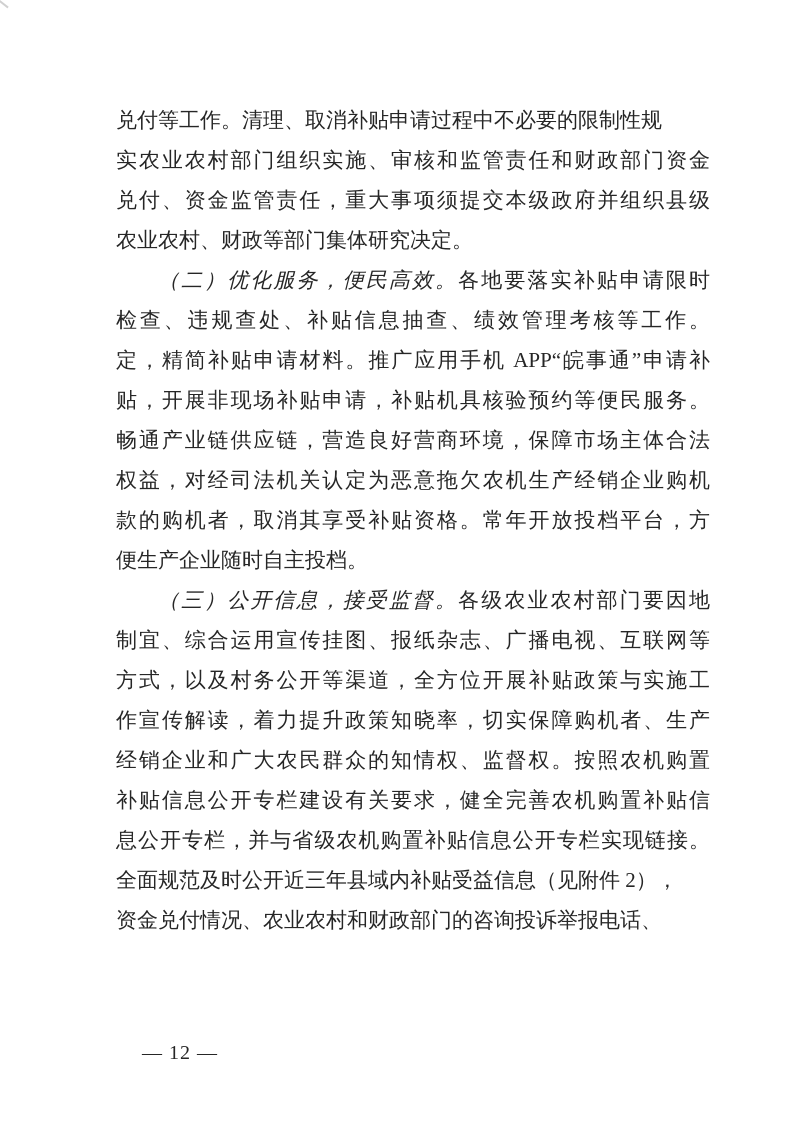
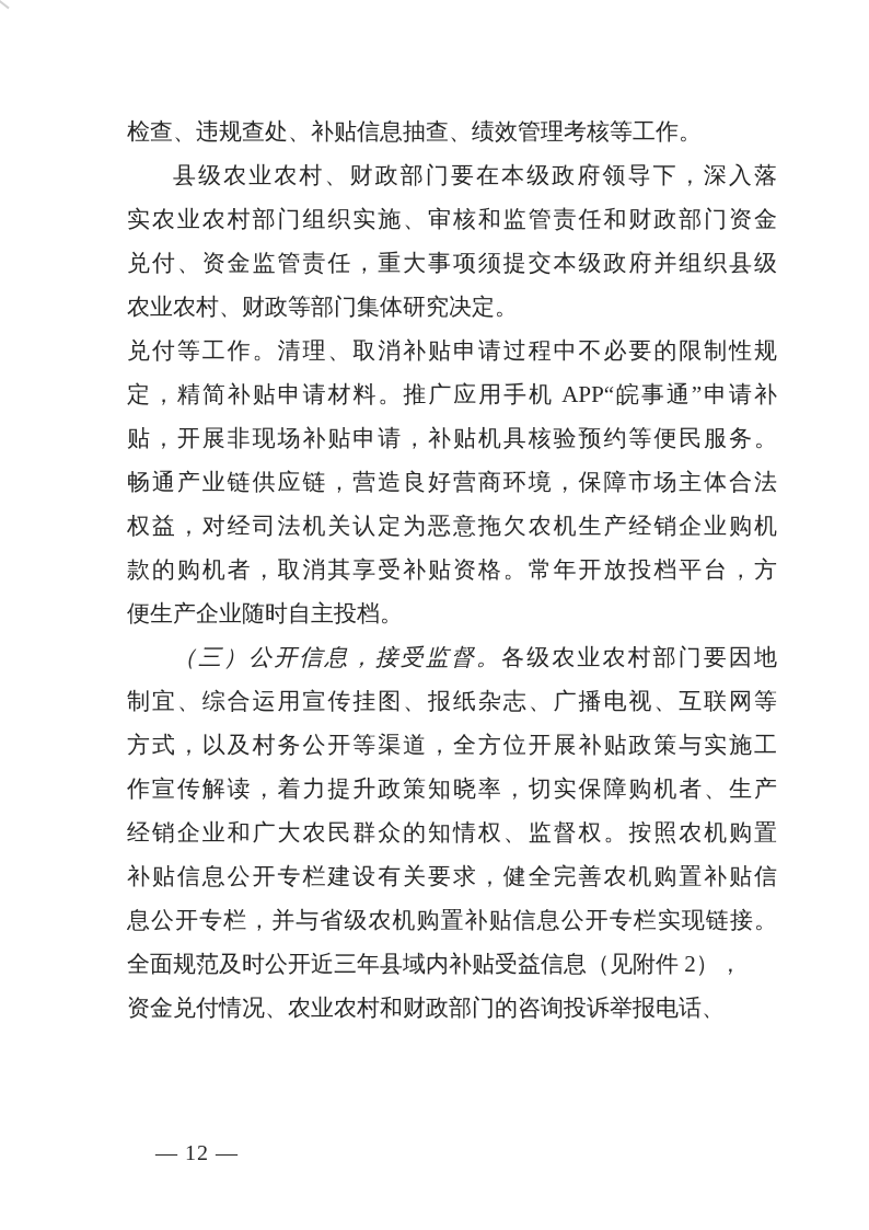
- 兑付等工作。清理、取消补贴申请过程中不必要的限制性规
+ 检查、违规查处、补贴信息抽查、绩效管理考核等工作。
+ 县级农业农村、财政部门要在本级政府领导下，深入落
  实农业农村部门组织实施、审核和监管责任和财政部门资金
  兑付、资金监管责任，重大事项须提交本级政府并组织县级
  农业农村、财政等部门集体研究决定。
- （二）优化服务，便民高效。各地要落实补贴申请限时
- 检查、违规查处、补贴信息抽查、绩效管理考核等工作。
+ 兑付等工作。清理、取消补贴申请过程中不必要的限制性规
  定，精简补贴申请材料。推广应用手机 APP“皖事通”申请补
  贴，开展非现场补贴申请，补贴机具核验预约等便民服务。
  畅通产业链供应链，营造良好营商环境，保障市场主体合法
  权益，对经司法机关认定为恶意拖欠农机生产经销企业购机
  款的购机者，取消其享受补贴资格。常年开放投档平台，方
  便生产企业随时自主投档。
  （三）公开信息，接受监督。各级农业农村部门要因地
  制宜、综合运用宣传挂图、报纸杂志、广播电视、互联网等
  方式，以及村务公开等渠道，全方位开展补贴政策与实施工
  作宣传解读，着力提升政策知晓率，切实保障购机者、生产
  经销企业和广大农民群众的知情权、监督权。按照农机购置
  补贴信息公开专栏建设有关要求，健全完善农机购置补贴信
  息公开专栏，并与省级农机购置补贴信息公开专栏实现链接。
  全面规范及时公开近三年县域内补贴受益信息（见附件 2），
  资金兑付情况、农业农村和财政部门的咨询投诉举报电话、
  — 12 —
